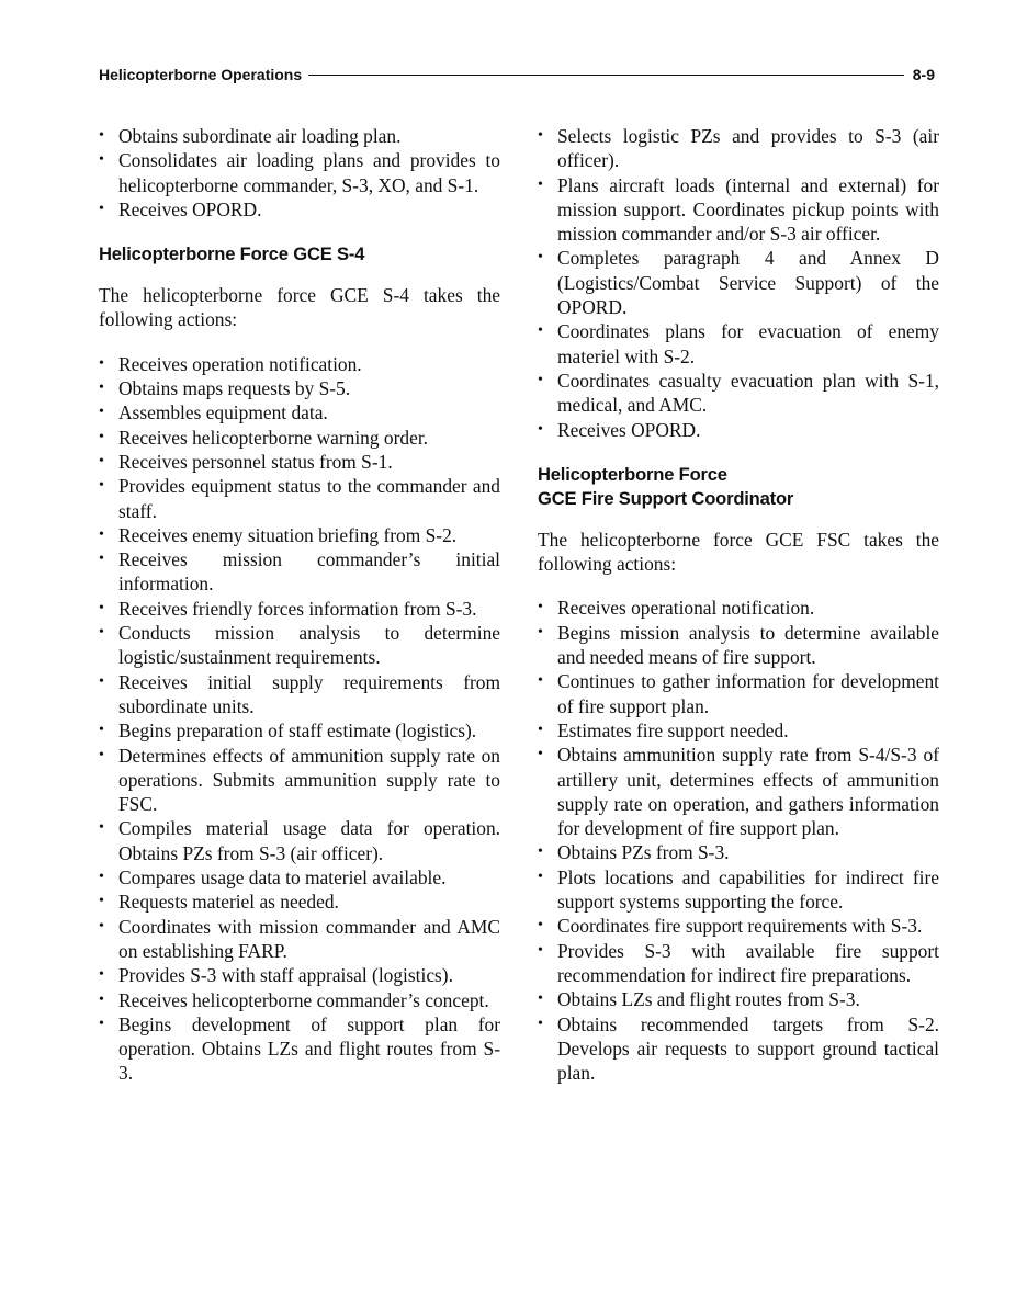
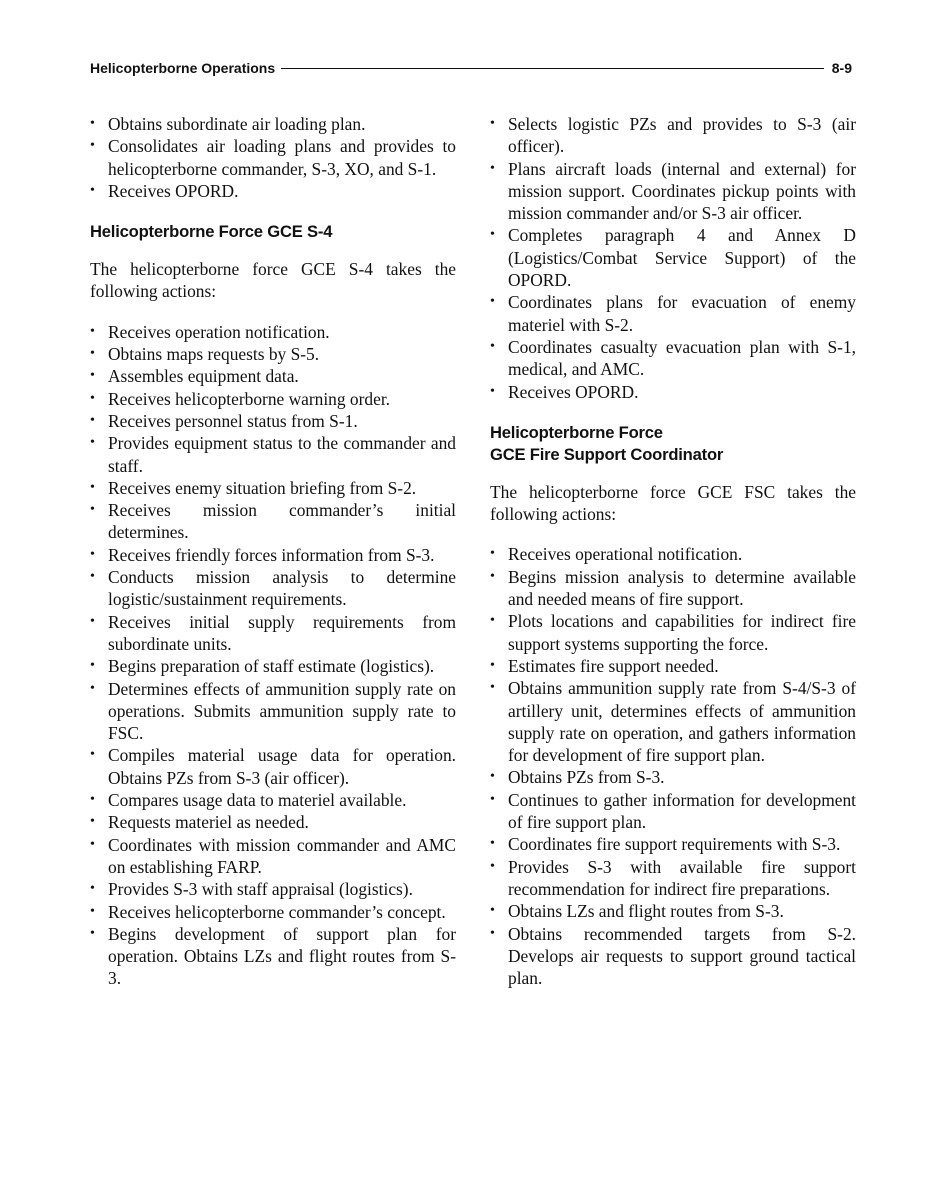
  Helicopterborne Operations
  8-9
  •
  Obtains subordinate air loading plan.
  •
  Consolidates air loading plans and provides to helicopterborne commander, S-3, XO, and S-1.
  •
  Receives OPORD.
  Helicopterborne Force GCE S-4
  The helicopterborne force GCE S-4 takes the following actions:
  •
  Receives operation notification.
  •
  Obtains maps requests by S-5.
  •
  Assembles equipment data.
  •
  Receives helicopterborne warning order.
  •
  Receives personnel status from S-1.
  •
  Provides equipment status to the commander and staff.
  •
  Receives enemy situation briefing from S-2.
  •
- Receives mission commander’s initial information.
+ Receives mission commander’s initial determines.
  •
  Receives friendly forces information from S-3.
  •
  Conducts mission analysis to determine logistic/sustainment requirements.
  •
  Receives initial supply requirements from subordinate units.
  •
  Begins preparation of staff estimate (logistics).
  •
  Determines effects of ammunition supply rate on operations. Submits ammunition supply rate to FSC.
  •
  Compiles material usage data for operation. Obtains PZs from S-3 (air officer).
  •
  Compares usage data to materiel available.
  •
  Requests materiel as needed.
  •
  Coordinates with mission commander and AMC on establishing FARP.
  •
  Provides S-3 with staff appraisal (logistics).
  •
  Receives helicopterborne commander’s concept.
  •
  Begins development of support plan for operation. Obtains LZs and flight routes from S-3.
  •
  Selects logistic PZs and provides to S-3 (air officer).
  •
  Plans aircraft loads (internal and external) for mission support. Coordinates pickup points with mission commander and/or S-3 air officer.
  •
  Completes paragraph 4 and Annex D (Logistics/Combat Service Support) of the OPORD.
  •
  Coordinates plans for evacuation of enemy materiel with S-2.
  •
  Coordinates casualty evacuation plan with S-1, medical, and AMC.
  •
  Receives OPORD.
  Helicopterborne Force
  GCE Fire Support Coordinator
  The helicopterborne force GCE FSC takes the following actions:
  •
  Receives operational notification.
  •
  Begins mission analysis to determine available and needed means of fire support.
  •
- Continues to gather information for development of fire support plan.
+ Plots locations and capabilities for indirect fire support systems supporting the force.
  •
  Estimates fire support needed.
  •
  Obtains ammunition supply rate from S-4/S-3 of artillery unit, determines effects of ammunition supply rate on operation, and gathers information for development of fire support plan.
  •
  Obtains PZs from S-3.
  •
- Plots locations and capabilities for indirect fire support systems supporting the force.
+ Continues to gather information for development of fire support plan.
  •
  Coordinates fire support requirements with S-3.
  •
  Provides S-3 with available fire support recommendation for indirect fire preparations.
  •
  Obtains LZs and flight routes from S-3.
  •
  Obtains recommended targets from S-2. Develops air requests to support ground tactical plan.
